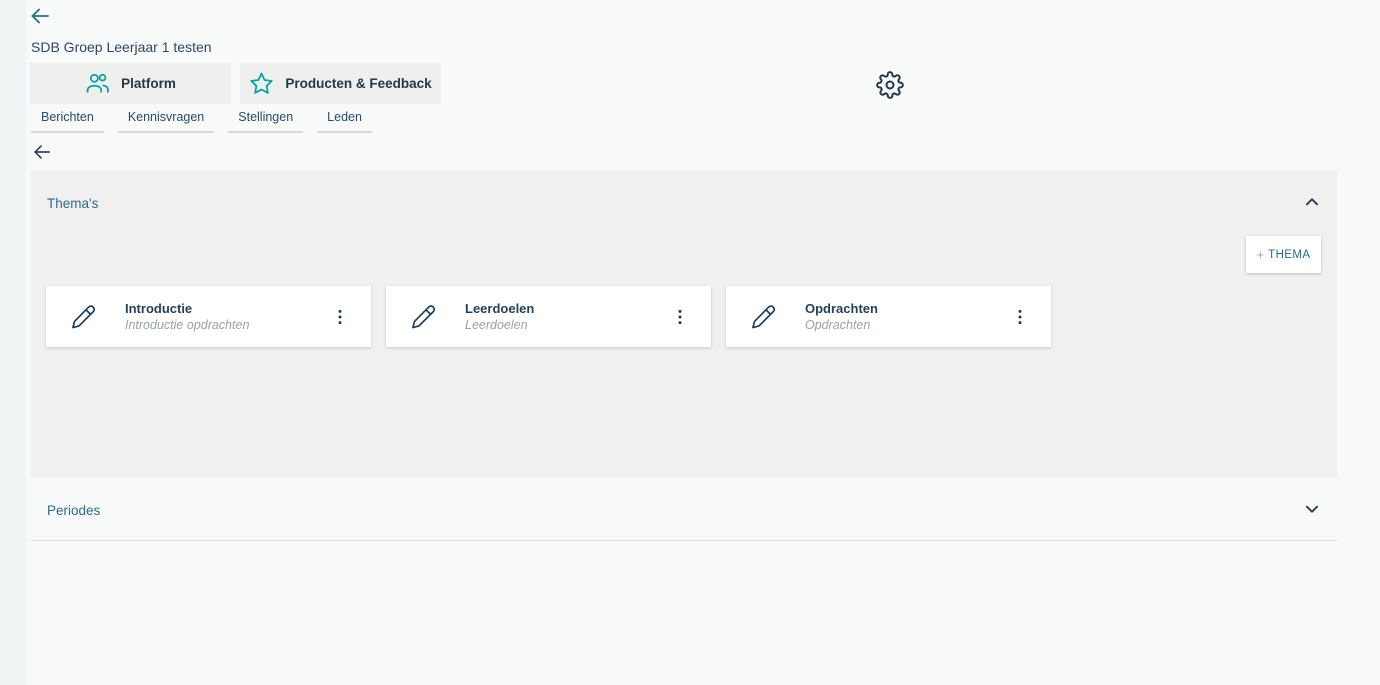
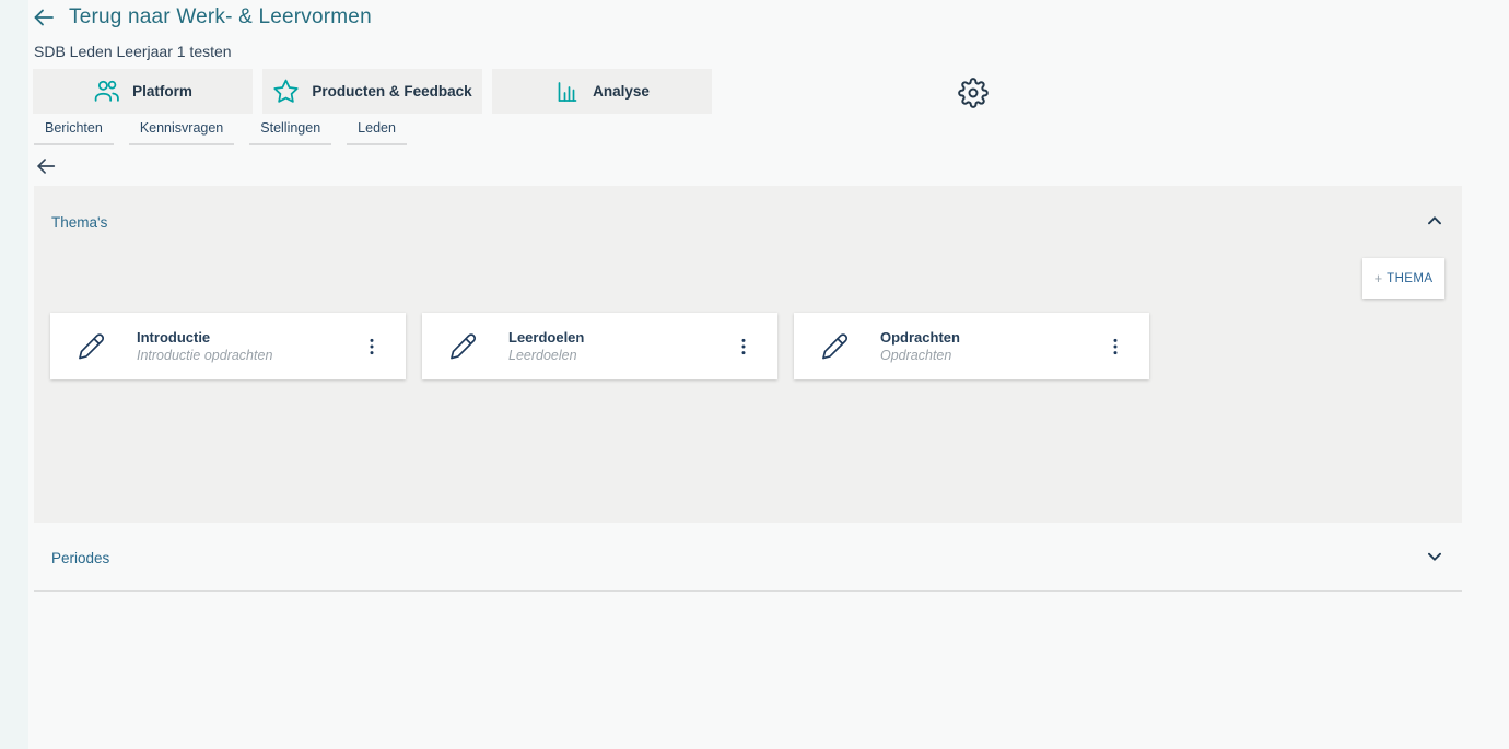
+ Terug naar Werk- & Leervormen
- SDB Groep Leerjaar 1 testen
+ SDB Leden Leerjaar 1 testen
  Platform
  Producten & Feedback
+ Analyse
  Berichten
  Kennisvragen
  Stellingen
  Leden
  Thema's
  +
  THEMA
  Introductie
  Introductie opdrachten
  Leerdoelen
  Leerdoelen
  Opdrachten
  Opdrachten
  Periodes
